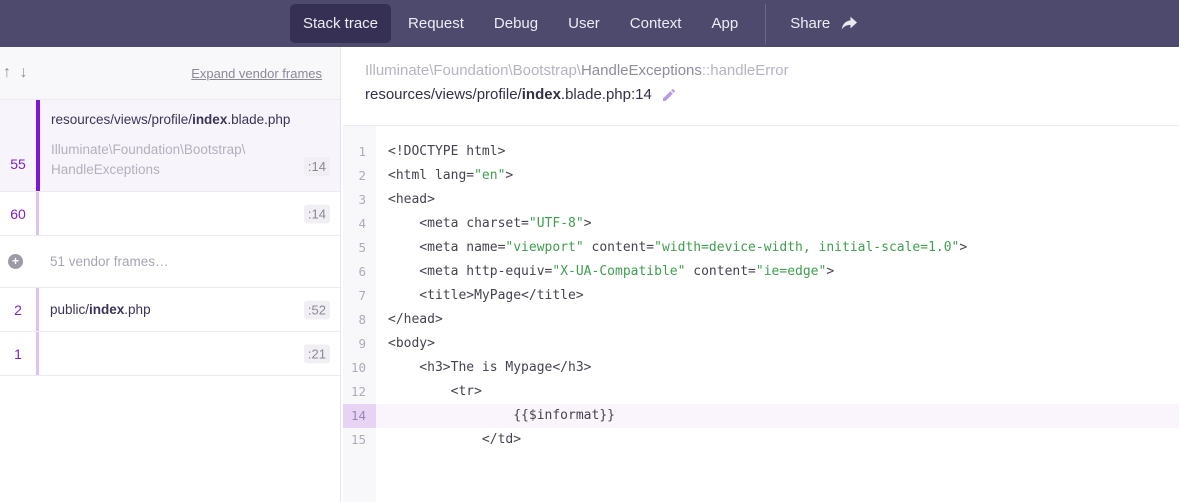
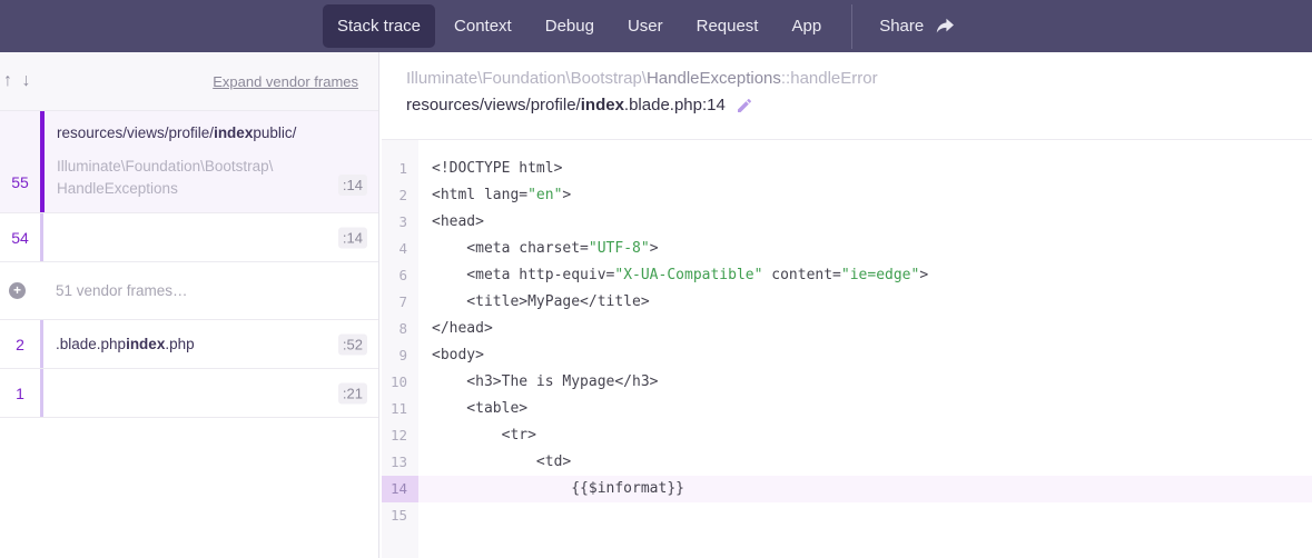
  Stack trace
- Request
+ Context
  Debug
  User
- Context
+ Request
  App
  Share
  ↑ ↓
  Expand vendor frames
  55
- resources/views/profile/index.blade.php
+ resources/views/profile/indexpublic/
  Illuminate\Foundation\Bootstrap\
  HandleExceptions
  :14
- 60
+ 54
  :14
  +
  51 vendor frames…
  2
- public/index.php
+ .blade.phpindex.php
  :52
  1
  :21
  Illuminate\Foundation\Bootstrap\HandleExceptions::handleError
  resources/views/profile/index.blade.php:14
  1
  <!DOCTYPE html>
  2
  <html lang="en">
  3
  <head>
  4
  <meta charset="UTF-8">
- 5
- <meta name="viewport" content="width=device-width, initial-scale=1.0">
  6
  <meta http-equiv="X-UA-Compatible" content="ie=edge">
  7
  <title>MyPage</title>
  8
  </head>
  9
  <body>
  10
  <h3>The is Mypage</h3>
+ 11
+ <table>
  12
  <tr>
+ 13
+ <td>
  14
  {{$informat}}
  15
- </td>
